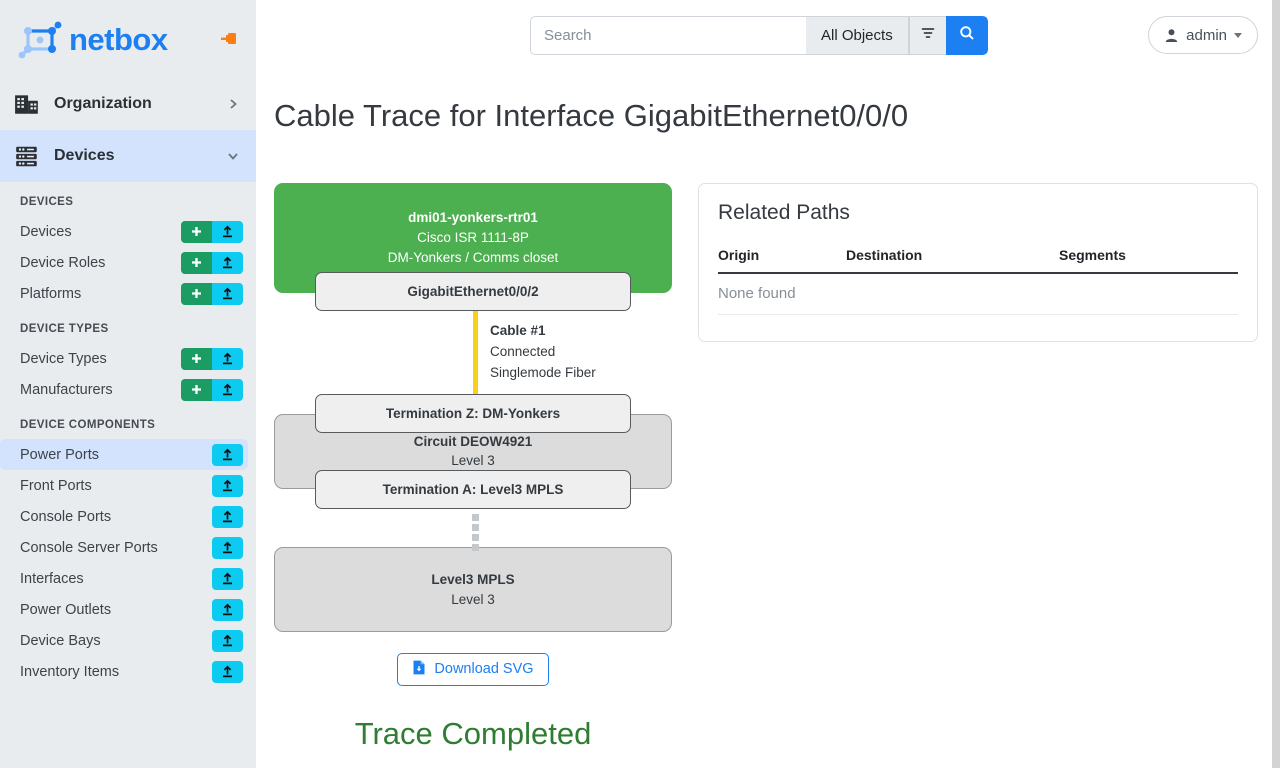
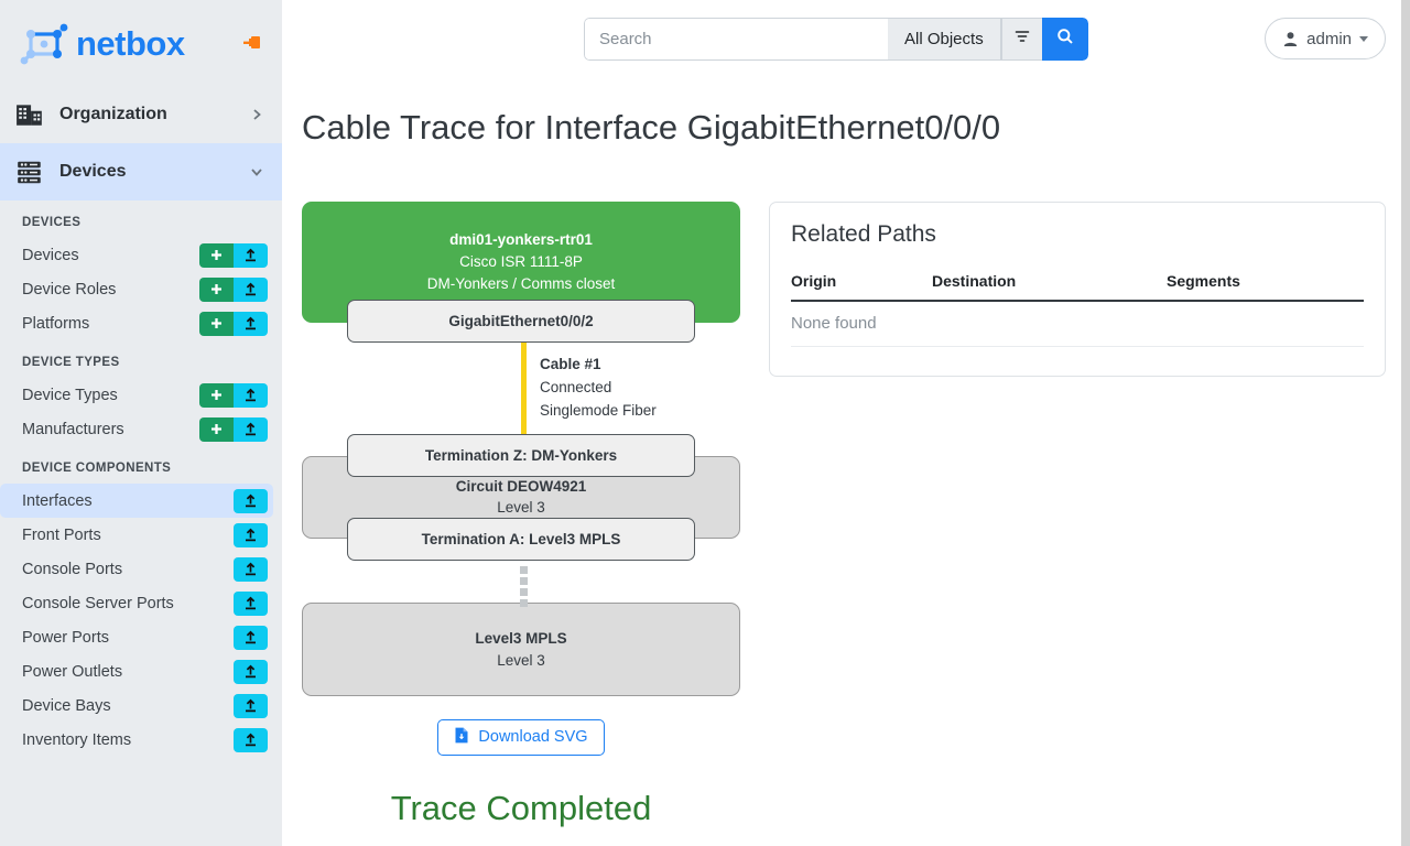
  netbox
  Organization
  Devices
  DEVICES
  Devices
  Device Roles
  Platforms
  DEVICE TYPES
  Device Types
  Manufacturers
  DEVICE COMPONENTS
- Power Ports
+ Interfaces
  Front Ports
  Console Ports
  Console Server Ports
- Interfaces
+ Power Ports
  Power Outlets
  Device Bays
  Inventory Items
  Search
  All Objects
  admin
  Cable Trace for Interface GigabitEthernet0/0/0
  dmi01-yonkers-rtr01
  Cisco ISR 1111-8P
  DM-Yonkers / Comms closet
  GigabitEthernet0/0/2
  Cable #1
  Connected
  Singlemode Fiber
  Termination Z: DM-Yonkers
  Circuit DEOW4921
  Level 3
  Termination A: Level3 MPLS
  Level3 MPLS
  Level 3
  Download SVG
  Trace Completed
  Related Paths
  Origin	Destination	Segments
  None found
